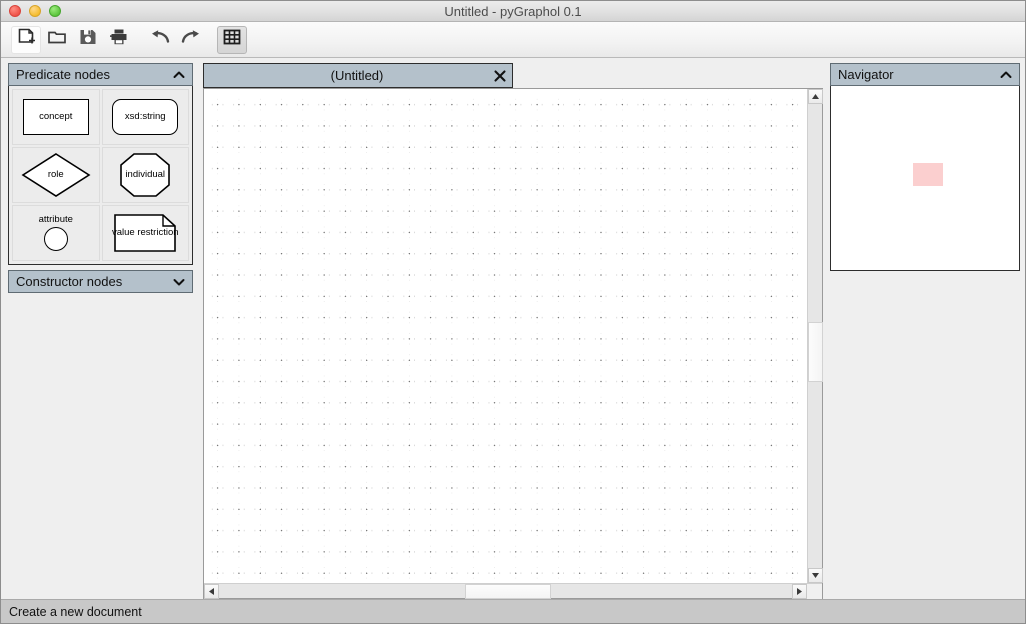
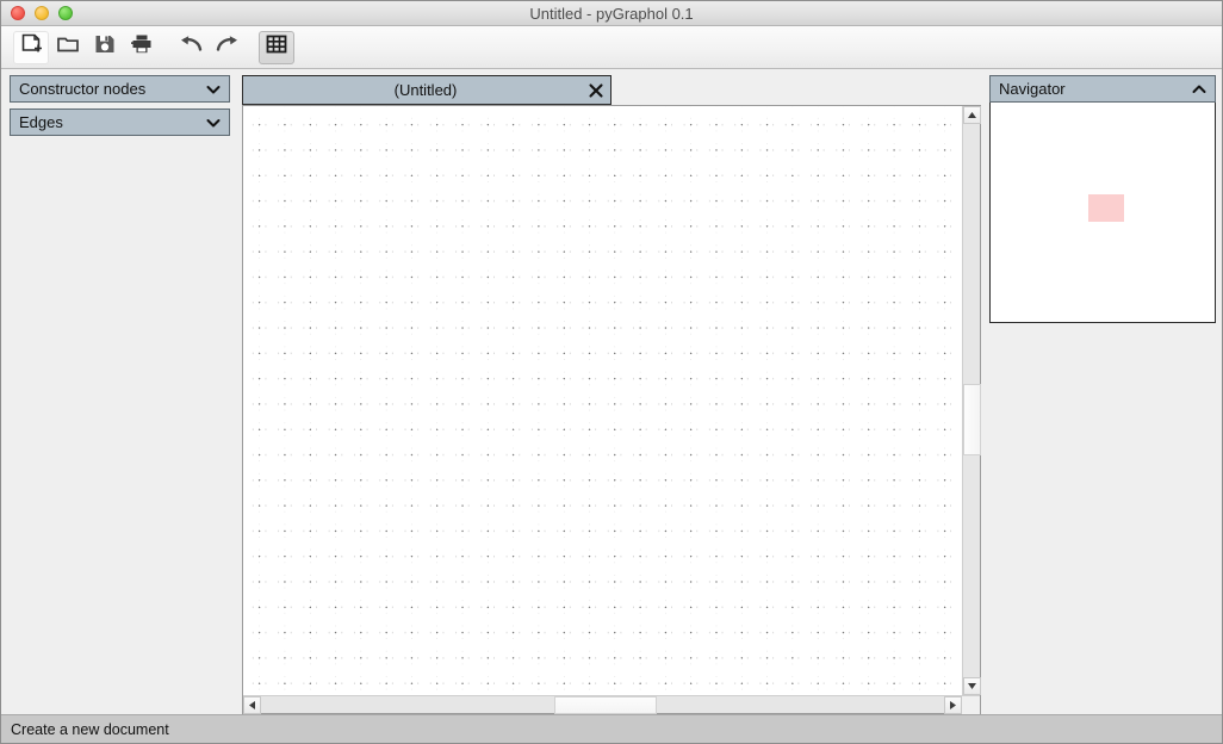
  Untitled - pyGraphol 0.1
- Predicate nodes
- concept
- xsd:string
- role
- individual
- attribute
- value restriction
  Constructor nodes
+ Edges
  (Untitled)
  Navigator
  Create a new document
